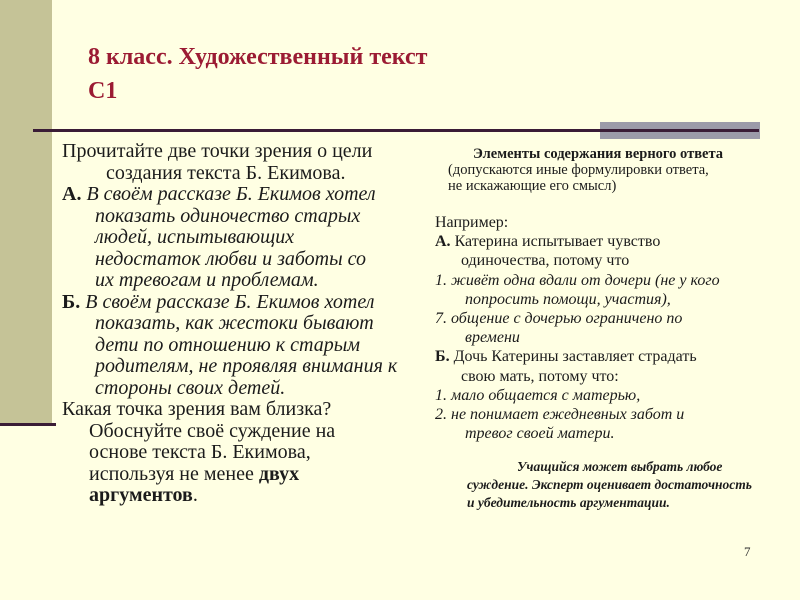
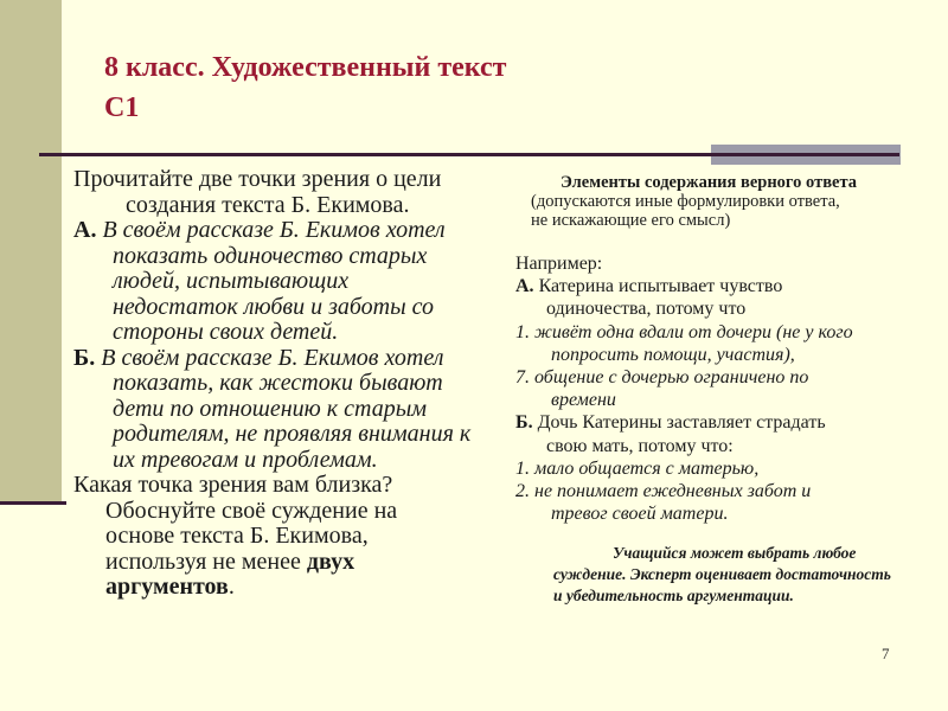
  8 класс. Художественный текст
  С1
  Прочитайте две точки зрения о цели
  создания текста Б. Екимова.
  А. В своём рассказе Б. Екимов хотел
  показать одиночество старых
  людей, испытывающих
  недостаток любви и заботы со
- их тревогам и проблемам.
+ стороны своих детей.
  Б. В своём рассказе Б. Екимов хотел
  показать, как жестоки бывают
  дети по отношению к старым
  родителям, не проявляя внимания к
- стороны своих детей.
+ их тревогам и проблемам.
  Какая точка зрения вам близка?
  Обоснуйте своё суждение на
  основе текста Б. Екимова,
  используя не менее двух
  аргументов.
  Элементы содержания верного ответа
  (допускаются иные формулировки ответа,
  не искажающие его смысл)
  Например:
  А. Катерина испытывает чувство
  одиночества, потому что
  1. живёт одна вдали от дочери (не у кого
  попросить помощи, участия),
  7. общение с дочерью ограничено по
  времени
  Б. Дочь Катерины заставляет страдать
  свою мать, потому что:
  1. мало общается с матерью,
  2. не понимает ежедневных забот и
  тревог своей матери.
  Учащийся может выбрать любое
  суждение. Эксперт оценивает достаточность
  и убедительность аргументации.
  7
